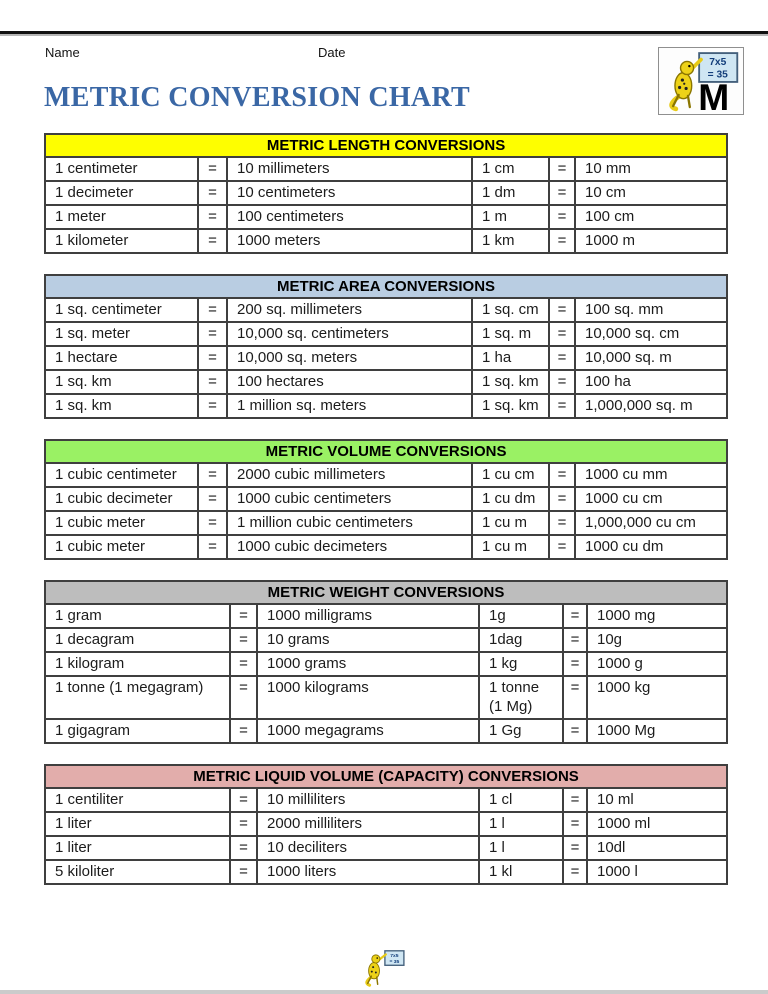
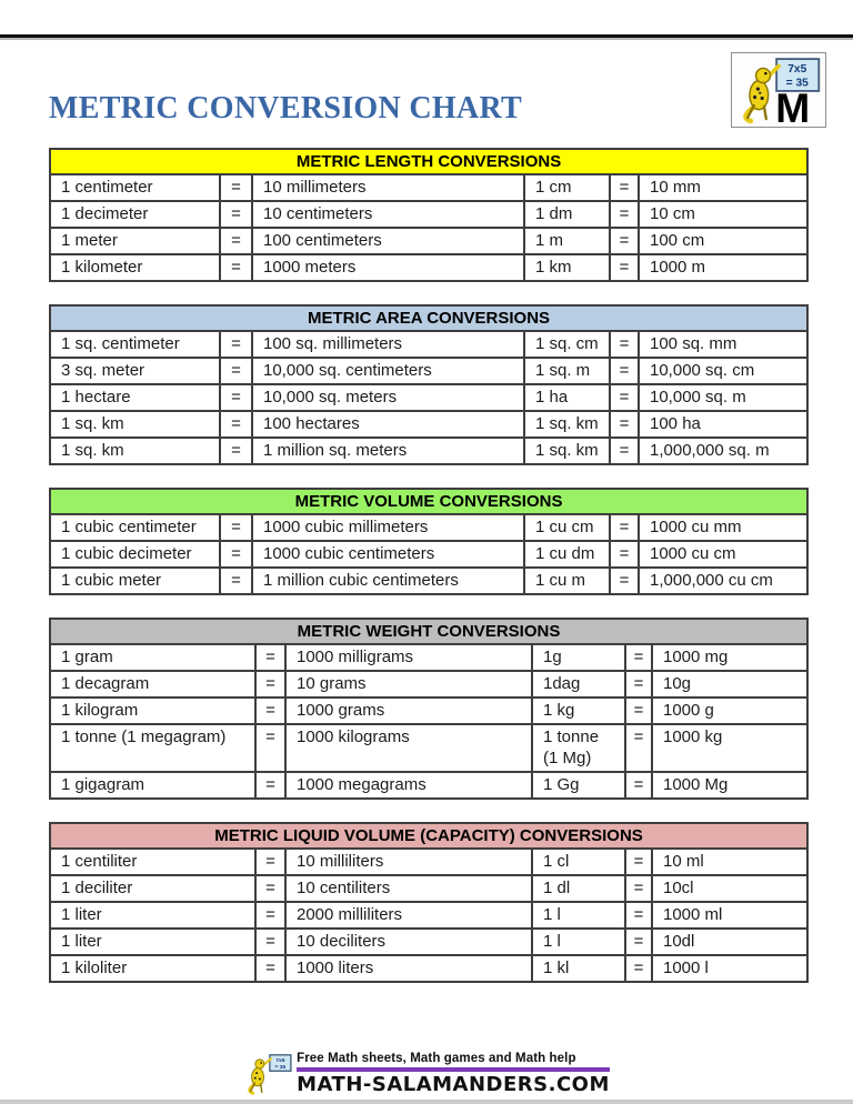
- Name
- Date
  7x5
  = 35
  M
  METRIC CONVERSION CHART
  METRIC LENGTH CONVERSIONS
  1 centimeter	=	10 millimeters	1 cm	=	10 mm
  1 decimeter	=	10 centimeters	1 dm	=	10 cm
  1 meter	=	100 centimeters	1 m	=	100 cm
  1 kilometer	=	1000 meters	1 km	=	1000 m
  METRIC AREA CONVERSIONS
- 1 sq. centimeter	=	200 sq. millimeters	1 sq. cm	=	100 sq. mm
+ 1 sq. centimeter	=	100 sq. millimeters	1 sq. cm	=	100 sq. mm
- 1 sq. meter	=	10,000 sq. centimeters	1 sq. m	=	10,000 sq. cm
+ 3 sq. meter	=	10,000 sq. centimeters	1 sq. m	=	10,000 sq. cm
  1 hectare	=	10,000 sq. meters	1 ha	=	10,000 sq. m
  1 sq. km	=	100 hectares	1 sq. km	=	100 ha
  1 sq. km	=	1 million sq. meters	1 sq. km	=	1,000,000 sq. m
  METRIC VOLUME CONVERSIONS
- 1 cubic centimeter	=	2000 cubic millimeters	1 cu cm	=	1000 cu mm
+ 1 cubic centimeter	=	1000 cubic millimeters	1 cu cm	=	1000 cu mm
  1 cubic decimeter	=	1000 cubic centimeters	1 cu dm	=	1000 cu cm
  1 cubic meter	=	1 million cubic centimeters	1 cu m	=	1,000,000 cu cm
- 1 cubic meter	=	1000 cubic decimeters	1 cu m	=	1000 cu dm
  METRIC WEIGHT CONVERSIONS
  1 gram	=	1000 milligrams	1g	=	1000 mg
  1 decagram	=	10 grams	1dag	=	10g
  1 kilogram	=	1000 grams	1 kg	=	1000 g
  1 tonne (1 megagram)	=	1000 kilograms	1 tonne (1 Mg)	=	1000 kg
  1 gigagram	=	1000 megagrams	1 Gg	=	1000 Mg
  METRIC LIQUID VOLUME (CAPACITY) CONVERSIONS
  1 centiliter	=	10 milliliters	1 cl	=	10 ml
+ 1 deciliter	=	10 centiliters	1 dl	=	10cl
  1 liter	=	2000 milliliters	1 l	=	1000 ml
  1 liter	=	10 deciliters	1 l	=	10dl
- 5 kiloliter	=	1000 liters	1 kl	=	1000 l
+ 1 kiloliter	=	1000 liters	1 kl	=	1000 l
+ Free Math sheets, Math games and Math help
+ MATH-SALAMANDERS.COM
